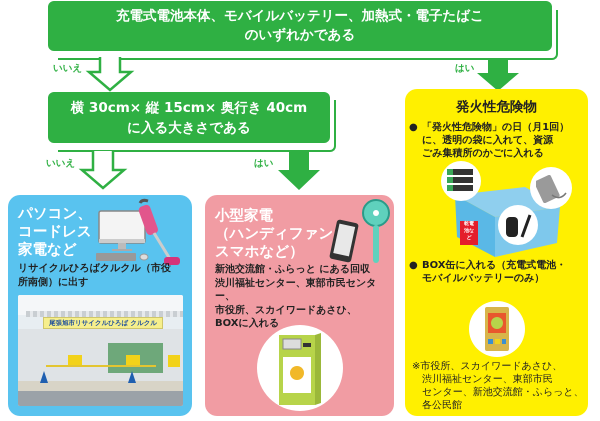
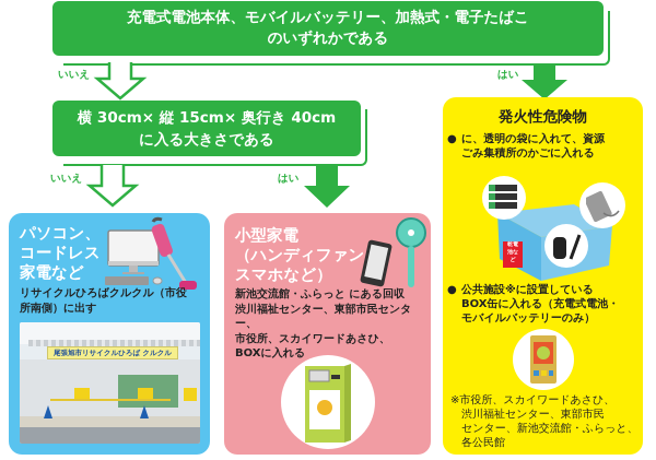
  充電式電池本体、モバイルバッテリー、加熱式・電子たばこ
  のいずれかである
  いいえ
  はい
  横 30cm× 縦 15cm× 奥行き 40cm
  に入る大きさである
  いいえ
  はい
  パソコン、
  コードレス
  家電など
  リサイクルひろばクルクル（市役
  所南側）に出す
  尾張旭市リサイクルひろば クルクル
  小型家電
  （ハンディファン
  スマホなど）
  新池交流館・ふらっと にある回収
  渋川福祉センター、東部市民センター、
  市役所、スカイワードあさひ、
  BOXに入れる
  発火性危険物
  ●
- 「発火性危険物」の日（月1回）
  に、透明の袋に入れて、資源
  ごみ集積所のかごに入れる
  ●
+ 公共施設※に設置している
  BOX缶に入れる（充電式電池・
  モバイルバッテリーのみ）
  ※市役所、スカイワードあさひ、
  渋川福祉センター、東部市民
  センター、新池交流館・ふらっと、
  各公民館
